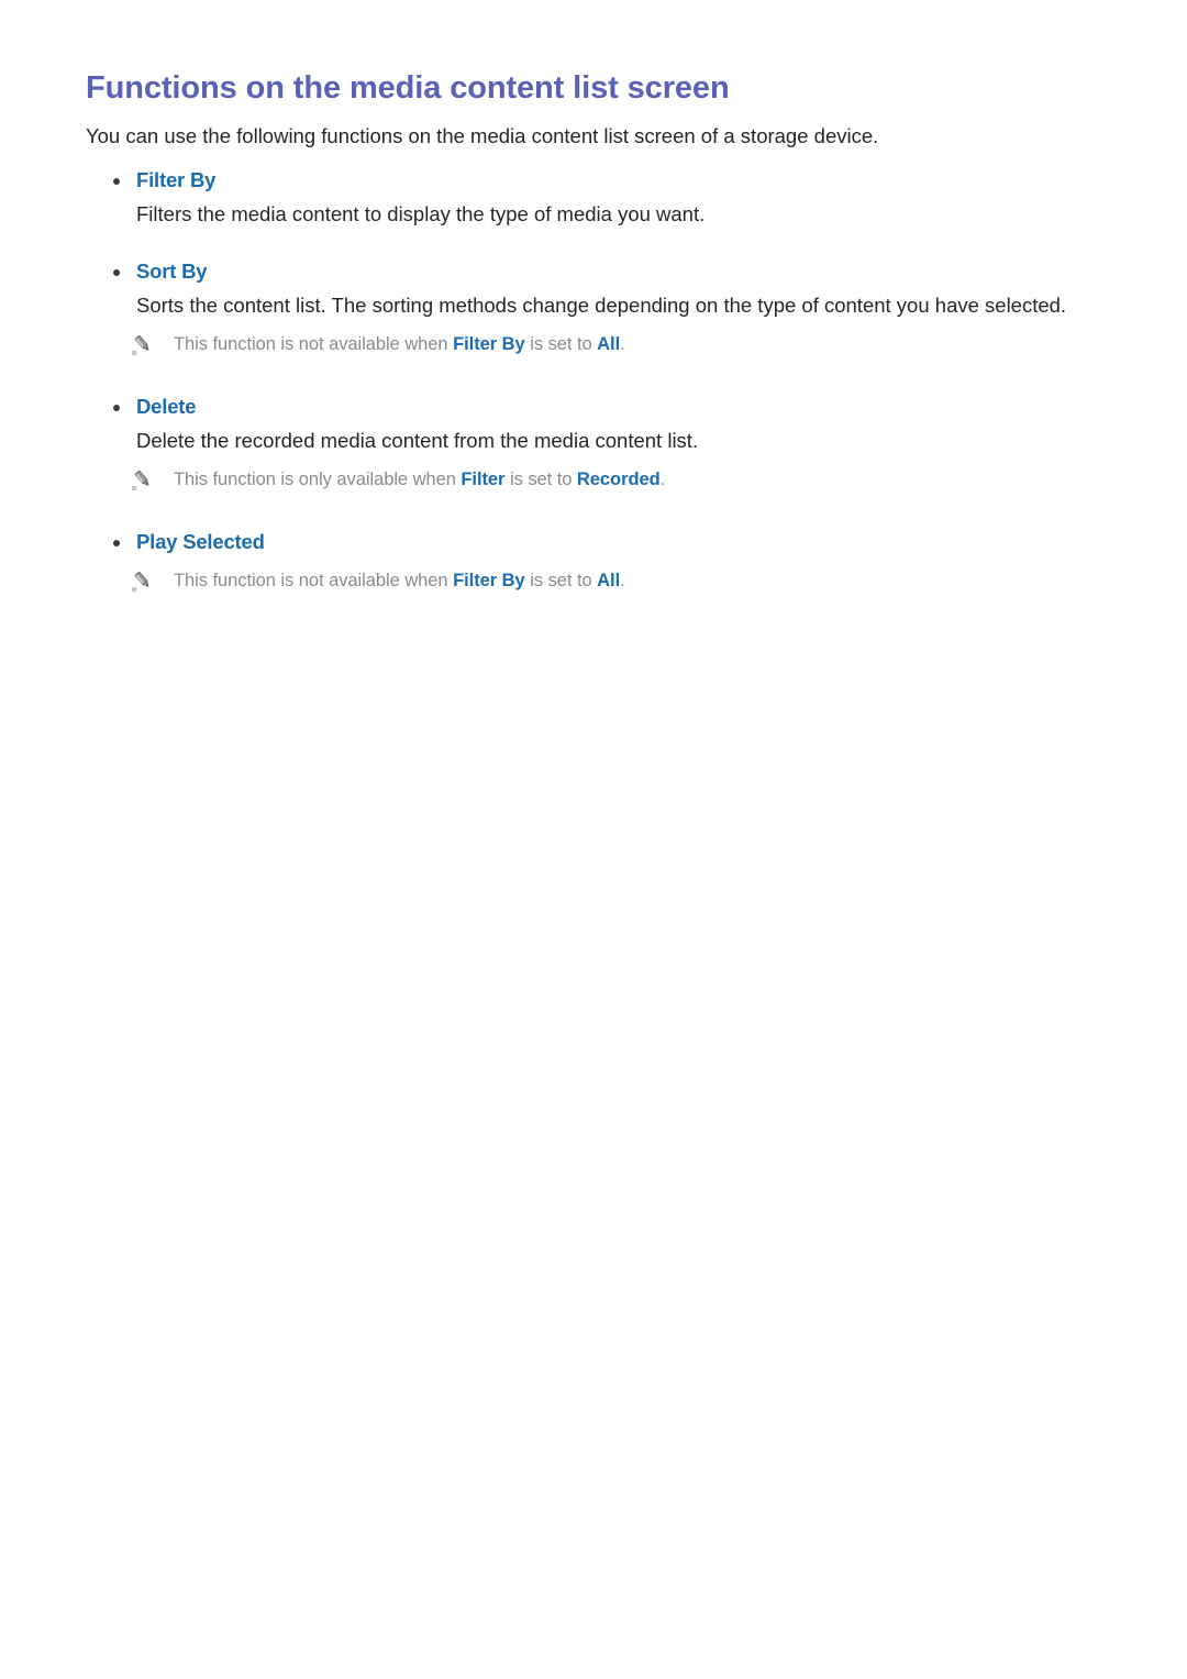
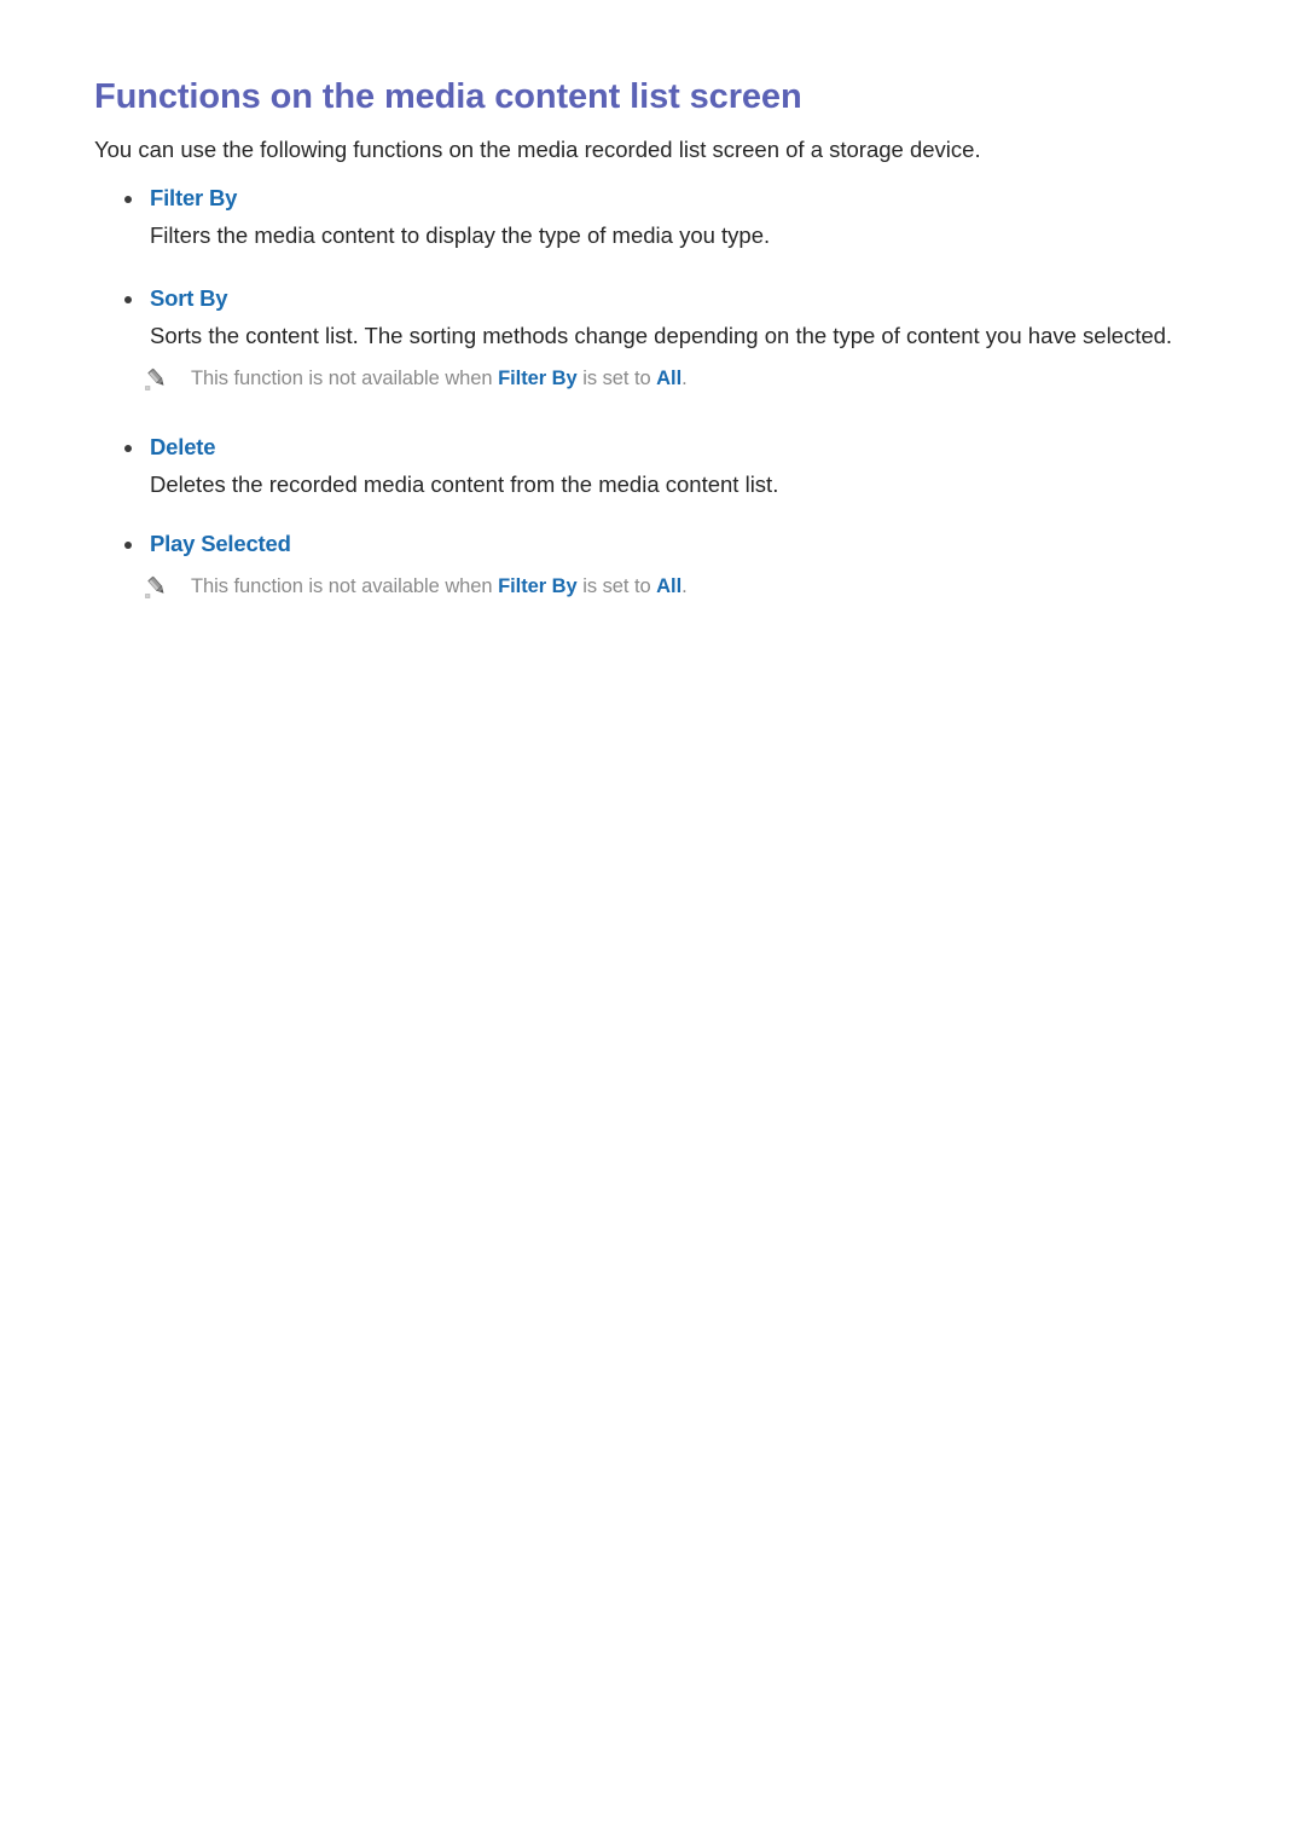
  Functions on the media content list screen
- You can use the following functions on the media content list screen of a storage device.
+ You can use the following functions on the media recorded list screen of a storage device.
  Filter By
- Filters the media content to display the type of media you want.
+ Filters the media content to display the type of media you type.
  Sort By
  Sorts the content list. The sorting methods change depending on the type of content you have selected.
  This function is not available when Filter By is set to All.
  Delete
- Delete the recorded media content from the media content list.
+ Deletes the recorded media content from the media content list.
- This function is only available when Filter is set to Recorded.
  Play Selected
  This function is not available when Filter By is set to All.
